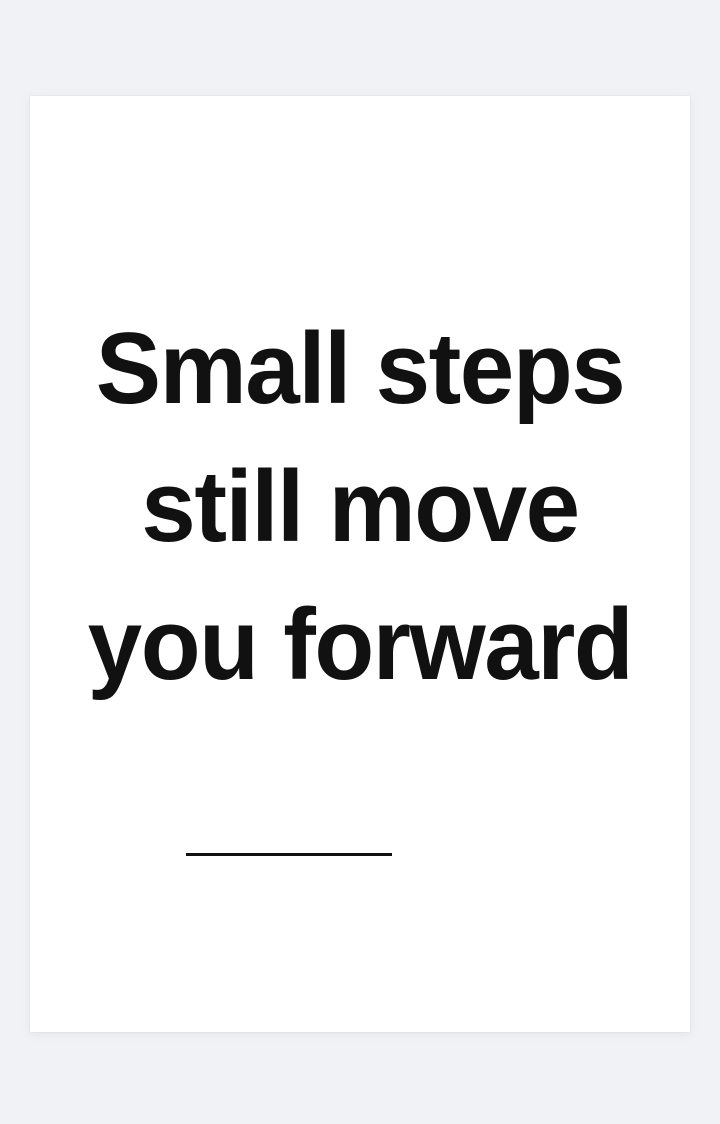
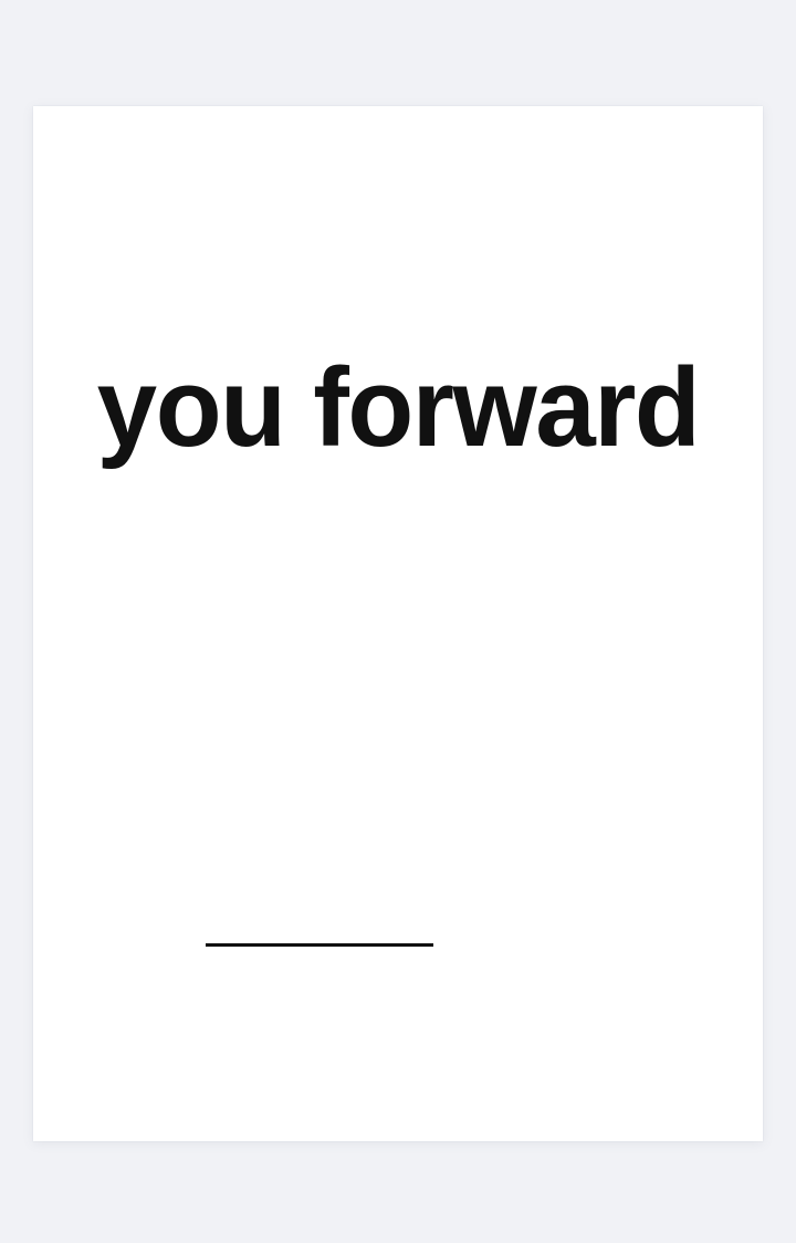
- Small steps
- still move
  you forward
